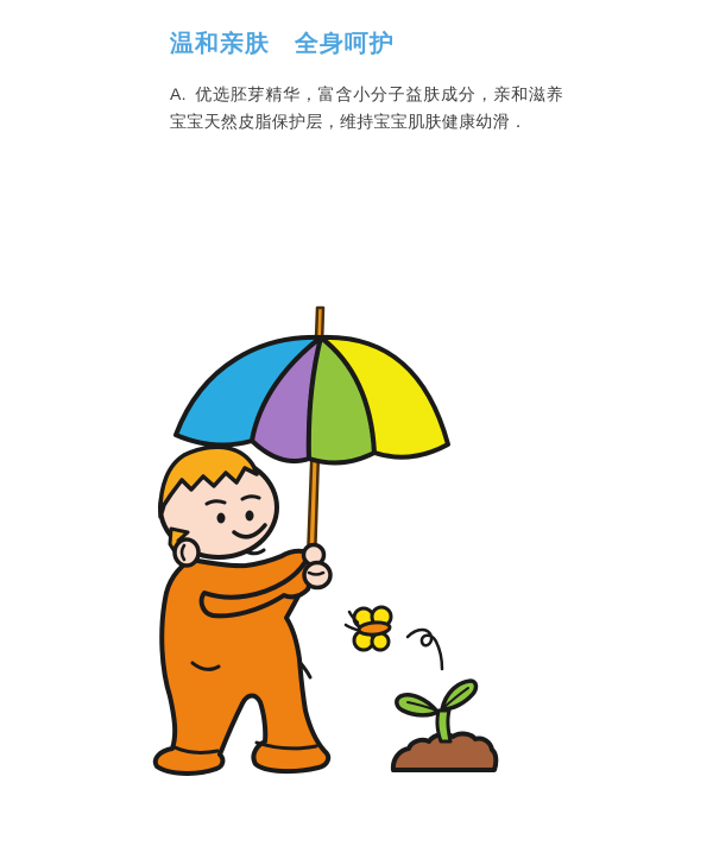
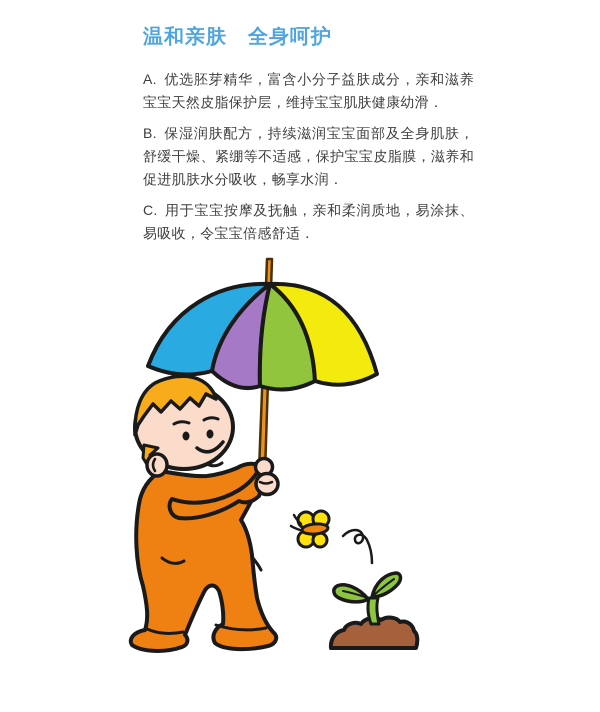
  温和亲肤 全身呵护
  A. 优选胚芽精华，富含小分子益肤成分，亲和滋养宝宝天然皮脂保护层，维持宝宝肌肤健康幼滑．
+ B. 保湿润肤配方，持续滋润宝宝面部及全身肌肤，舒缓干燥、紧绷等不适感，保护宝宝皮脂膜，滋养和促进肌肤水分吸收，畅享水润．
+ C. 用于宝宝按摩及抚触，亲和柔润质地，易涂抹、易吸收，令宝宝倍感舒适．
